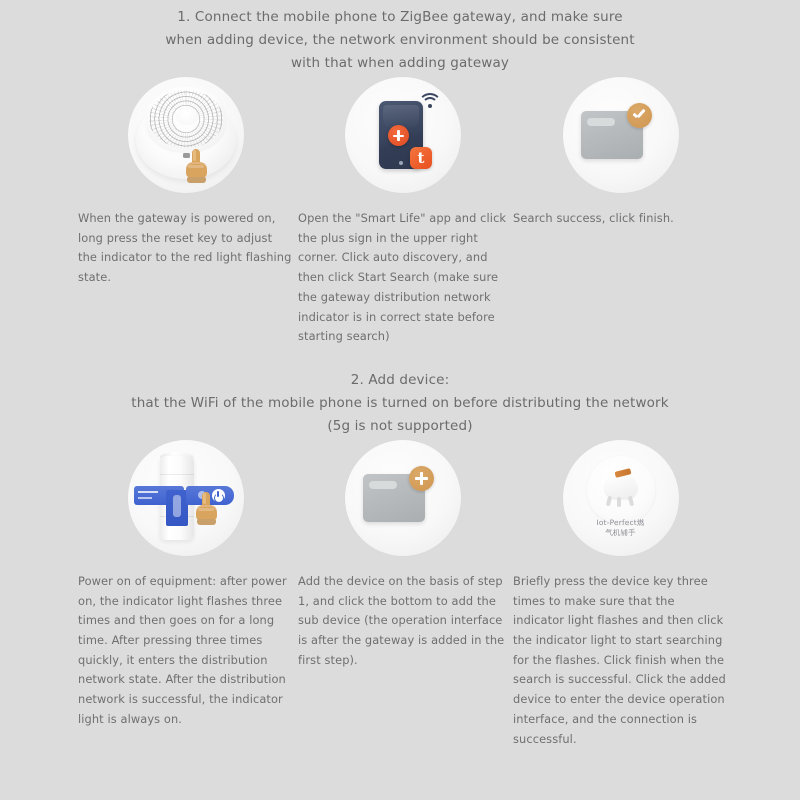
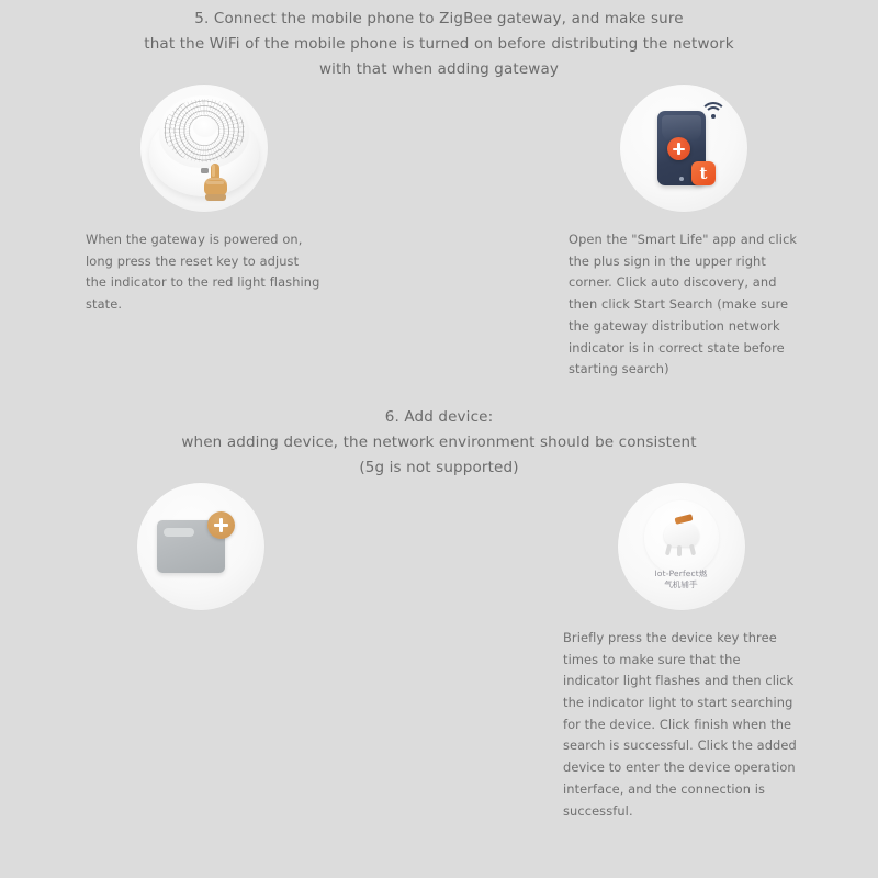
- 1. Connect the mobile phone to ZigBee gateway, and make sure
+ 5. Connect the mobile phone to ZigBee gateway, and make sure
- when adding device, the network environment should be consistent
+ that the WiFi of the mobile phone is turned on before distributing the network
  with that when adding gateway
  When the gateway is powered on, long press the reset key to adjust the indicator to the red light flashing state.
  t
  Open the "Smart Life" app and click the plus sign in the upper right corner. Click auto discovery, and then click Start Search (make sure the gateway distribution network indicator is in correct state before starting search)
- Search success, click finish.
- 2. Add device:
+ 6. Add device:
- that the WiFi of the mobile phone is turned on before distributing the network
+ when adding device, the network environment should be consistent
  (5g is not supported)
- Power on of equipment: after power on, the indicator light flashes three times and then goes on for a long time. After pressing three times quickly, it enters the distribution network state. After the distribution network is successful, the indicator light is always on.
- Add the device on the basis of step 1, and click the bottom to add the sub device (the operation interface is after the gateway is added in the first step).
  Iot-Perfect燃
  气机辅手
- Briefly press the device key three times to make sure that the indicator light flashes and then click the indicator light to start searching for the flashes. Click finish when the search is successful. Click the added device to enter the device operation interface, and the connection is successful.
+ Briefly press the device key three times to make sure that the indicator light flashes and then click the indicator light to start searching for the device. Click finish when the search is successful. Click the added device to enter the device operation interface, and the connection is successful.
